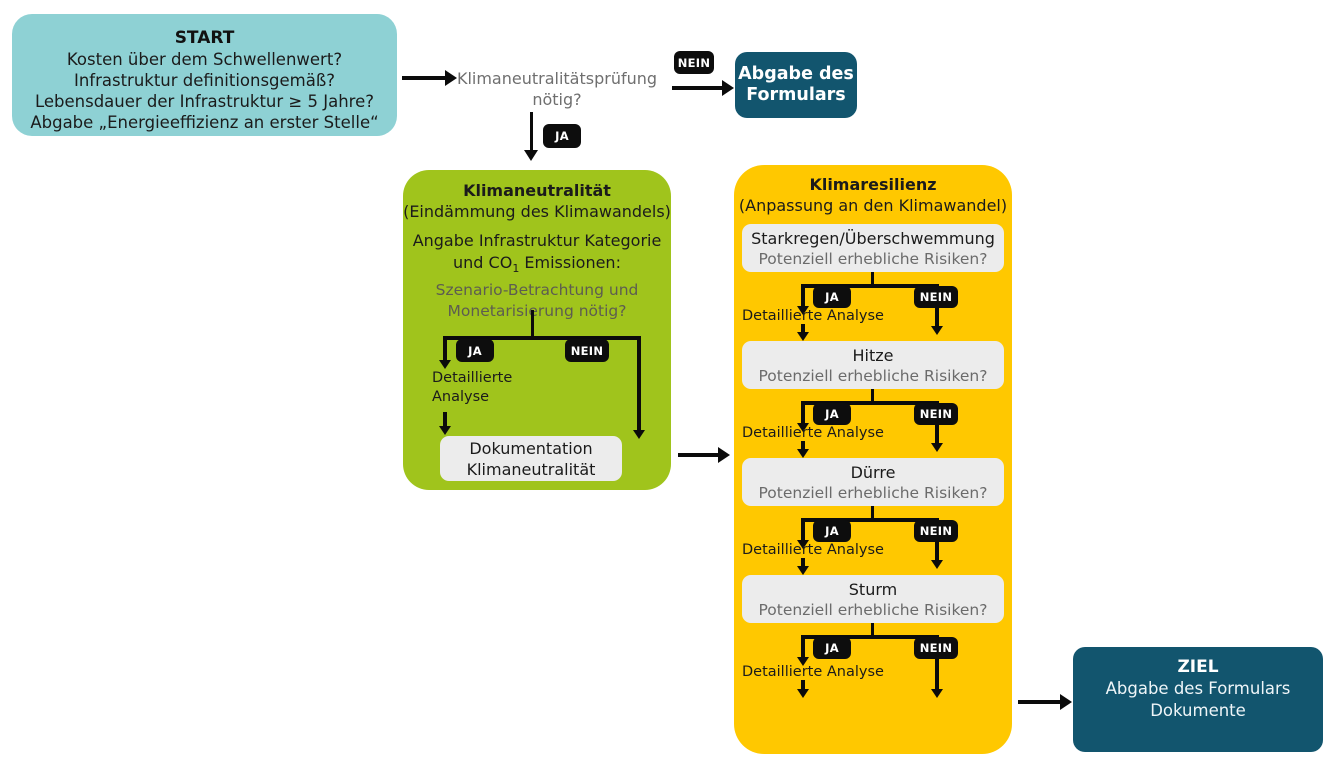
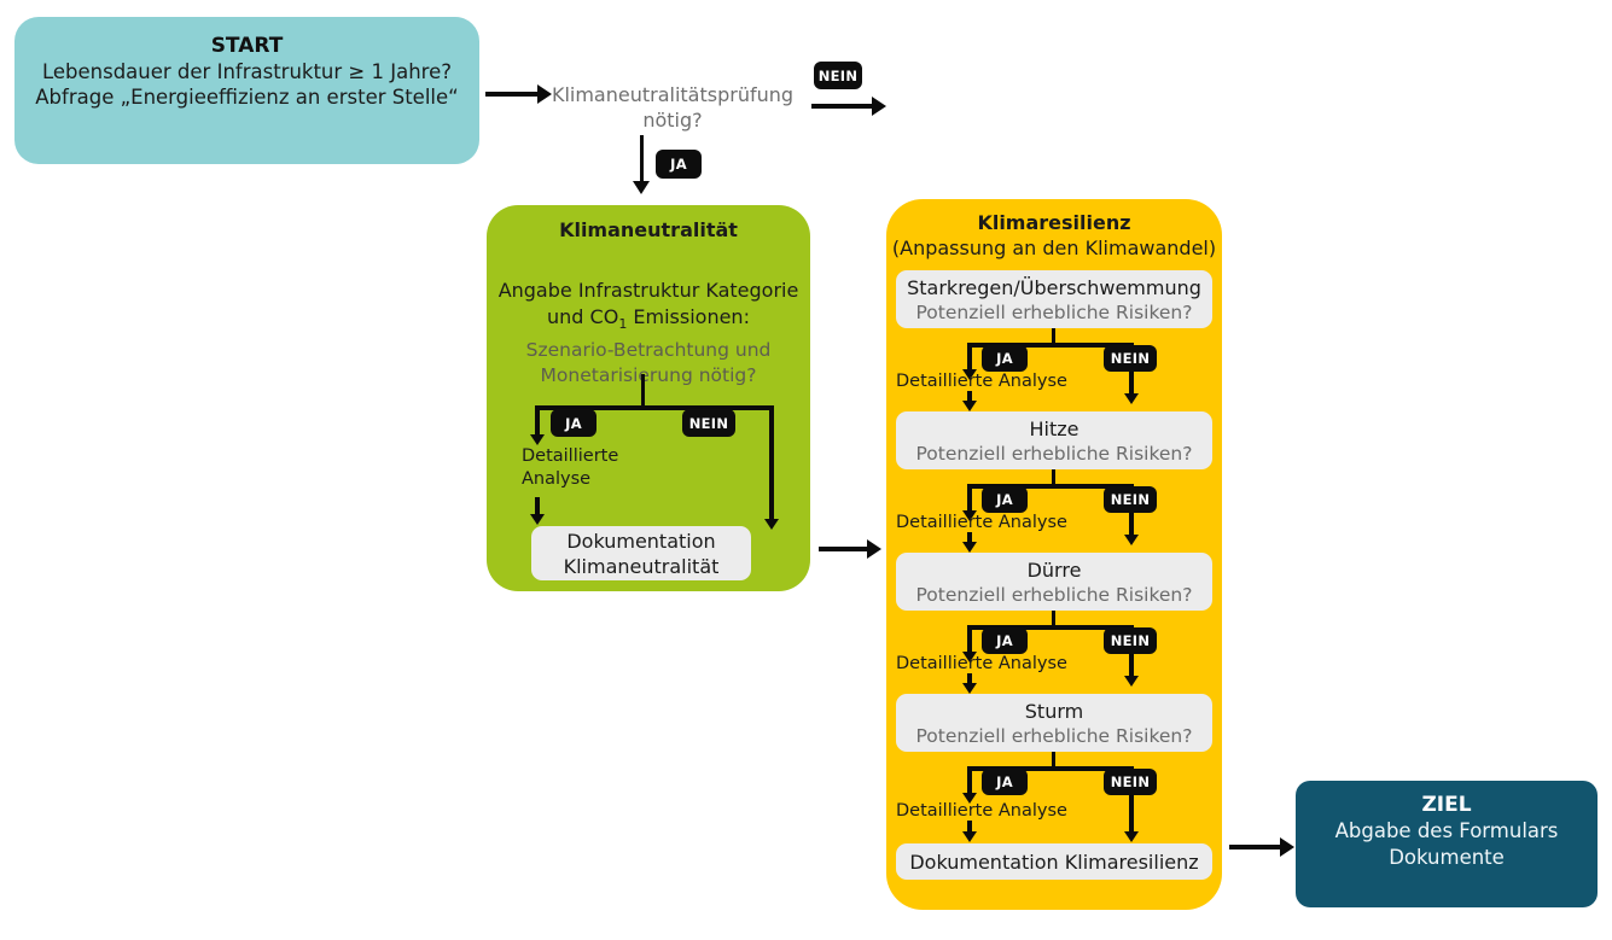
  START
- Kosten über dem Schwellenwert?
- Infrastruktur definitionsgemäß?
- Lebensdauer der Infrastruktur ≥ 5 Jahre?
+ Lebensdauer der Infrastruktur ≥ 1 Jahre?
- Abgabe „Energieeffizienz an erster Stelle“
+ Abfrage „Energieeffizienz an erster Stelle“
  Klimaneutralitätsprüfung
  nötig?
  JA
  NEIN
- Abgabe des
- Formulars
  Klimaneutralität
- (Eindämmung des Klimawandels)
  Angabe Infrastruktur Kategorie
  und CO1 Emissionen:
  Szenario-Betrachtung und
  Monetarisirung nötig?
  JA
  NEIN
  Detaillierte
  Analyse
  Dokumentation
  Klimaneutralität
  Klimaresilienz
  (Anpassung an den Klimawandel)
  Starkregen/Überschwemmung
  Potenziell erhebliche Risiken?
  JA
  NEIN
  Detaillierte Analyse
  Hitze
  Potenziell erhebliche Risiken?
  JA
  NEIN
  Detaillierte Analyse
  Dürre
  Potenziell erhebliche Risiken?
  JA
  NEIN
  Detaillierte Analyse
  Sturm
  Potenziell erhebliche Risiken?
  JA
  NEIN
  Detaillierte Analyse
+ Dokumentation Klimaresilienz
  ZIEL
  Abgabe des Formulars
  Dokumente
